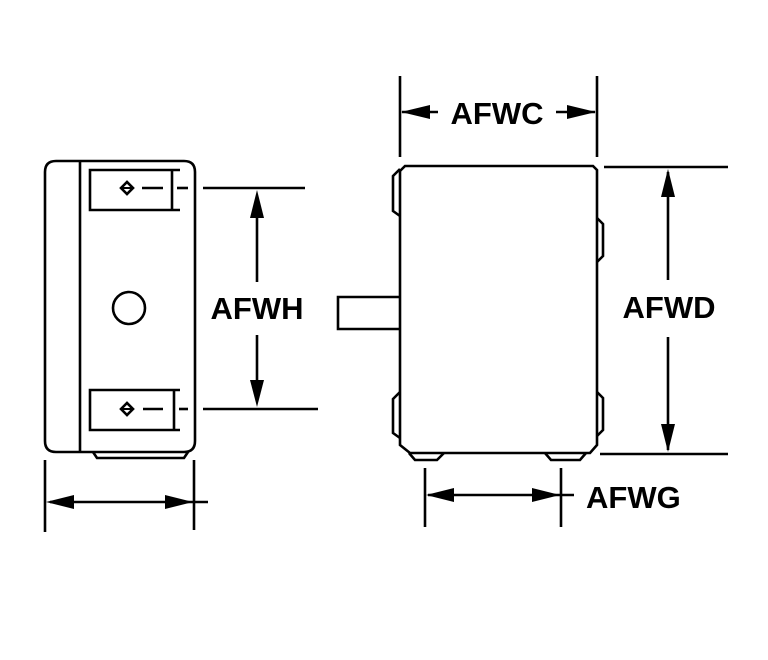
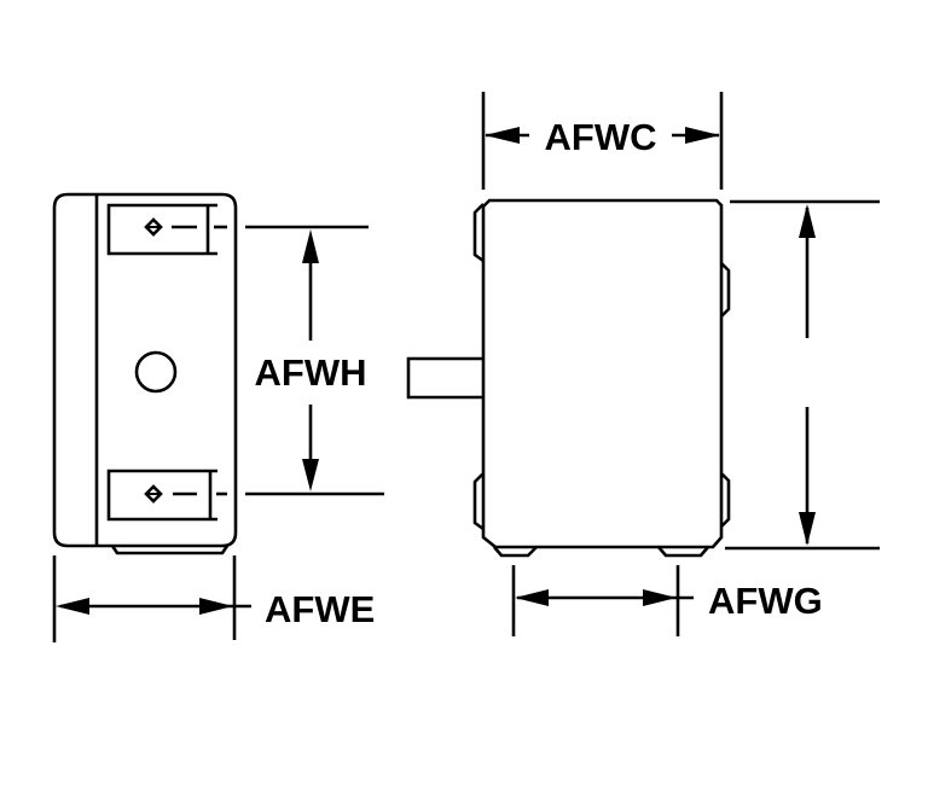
  AFWH
+ AFWE
  AFWC
- AFWD
  AFWG
